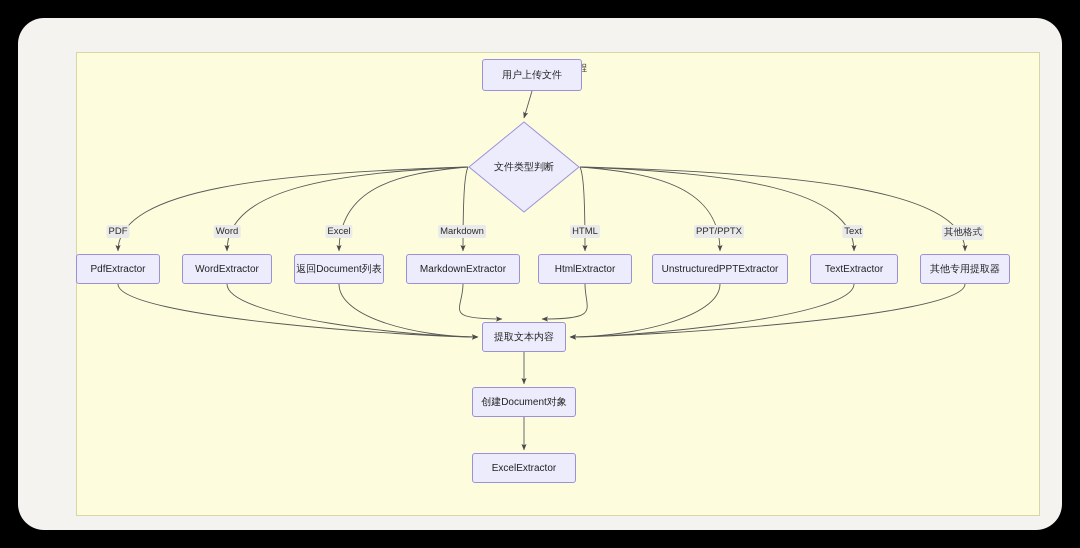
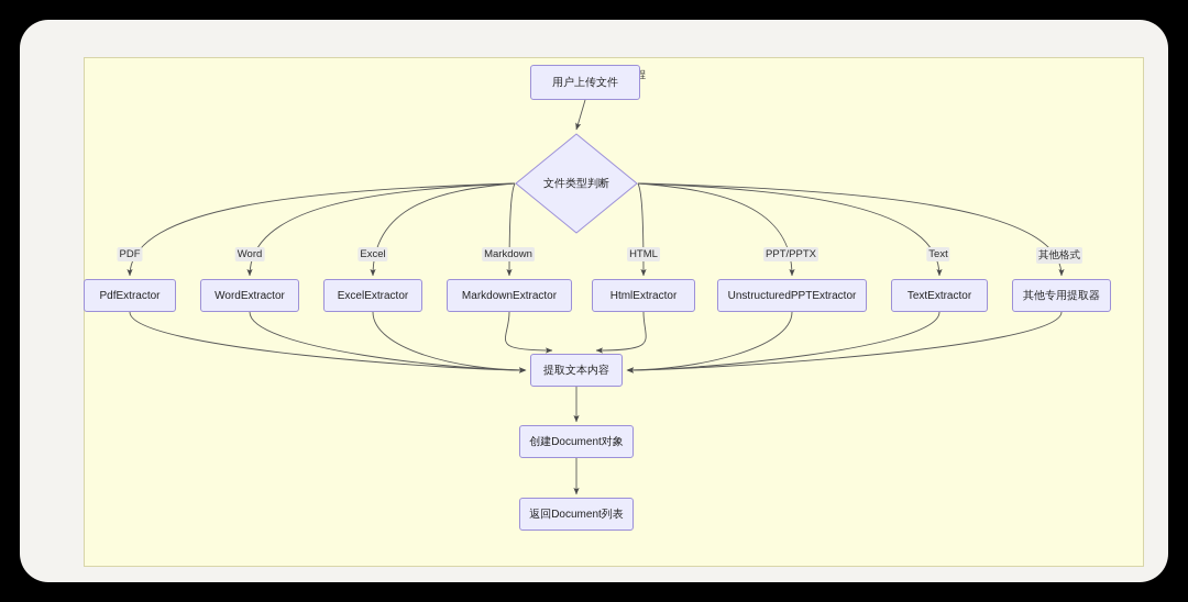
  用户上传文件
  文件类型判断
  PdfExtractor
  WordExtractor
- 返回Document列表
+ ExcelExtractor
  MarkdownExtractor
  HtmlExtractor
  UnstructuredPPTExtractor
  TextExtractor
  其他专用提取器
  提取文本内容
  创建Document对象
- ExcelExtractor
+ 返回Document列表
  PDF
  Word
  Excel
  Markdown
  HTML
  PPT/PPTX
  Text
  其他格式
